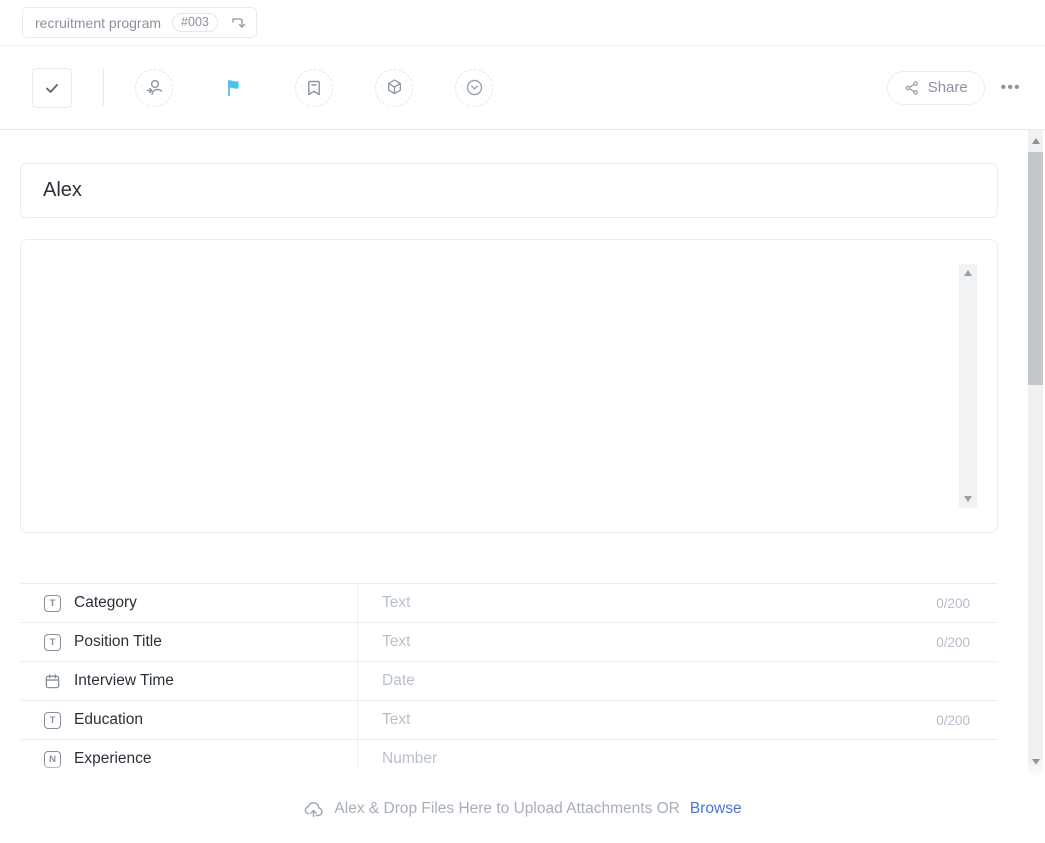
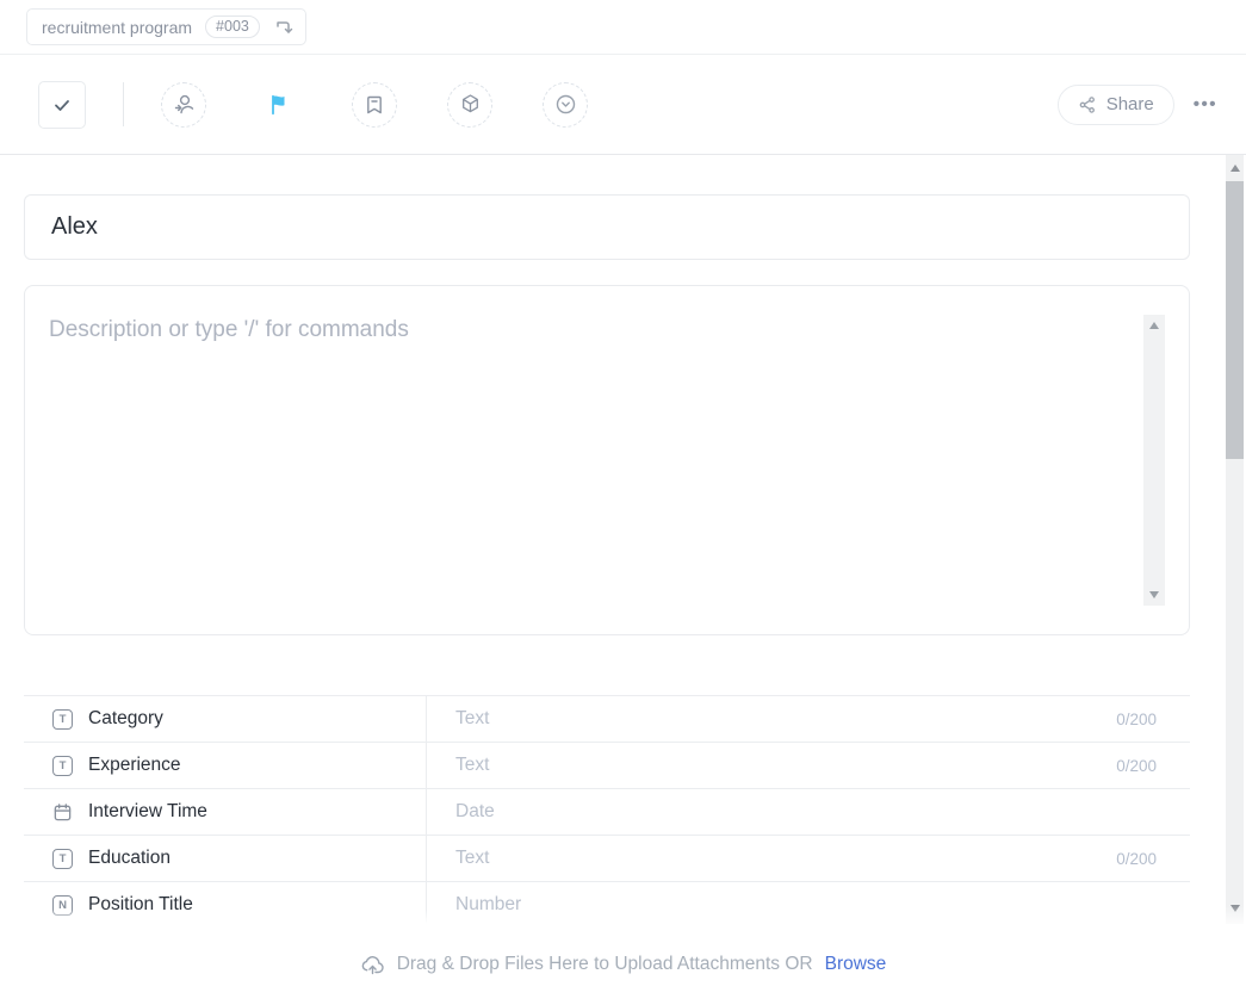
  recruitment program
  #003
  Share
  •••
  Alex
+ Description or type '/' for commands
  T
  Category
  Text
  0/200
  T
- Position Title
+ Experience
  Text
  0/200
  Interview Time
  Date
  T
  Education
  Text
  0/200
  N
- Experience
+ Position Title
  Number
- Alex & Drop Files Here to Upload Attachments OR
+ Drag & Drop Files Here to Upload Attachments OR
  Browse
